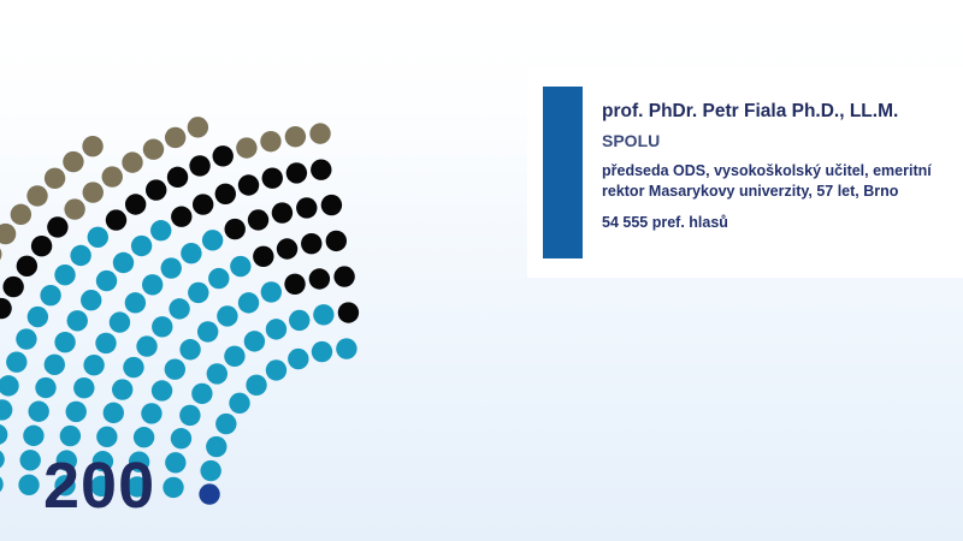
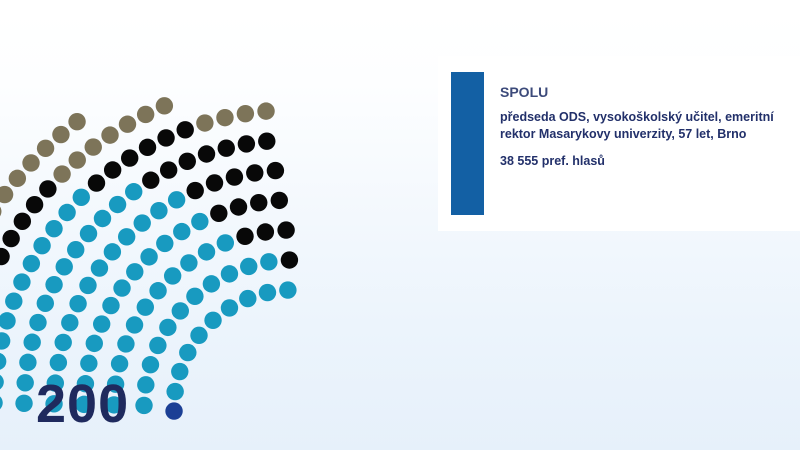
  200
- prof. PhDr. Petr Fiala Ph.D., LL.M.
  SPOLU
  předseda ODS, vysokoškolský učitel, emeritní rektor Masarykovy univerzity, 57 let, Brno
- 54 555 pref. hlasů
+ 38 555 pref. hlasů
